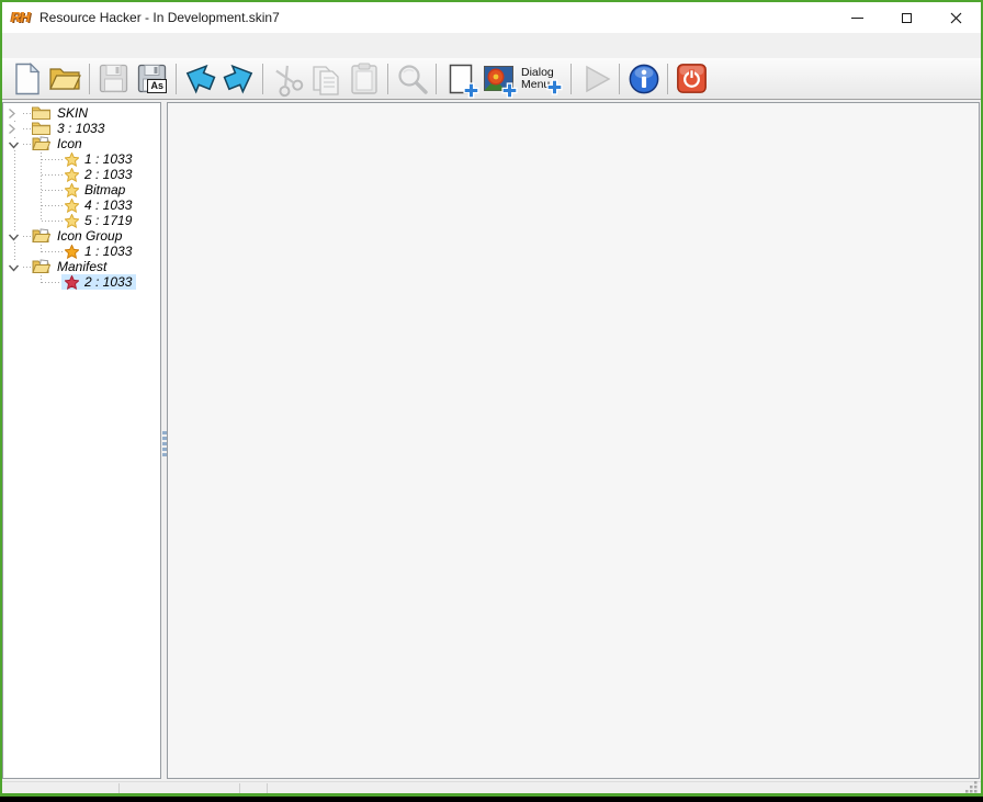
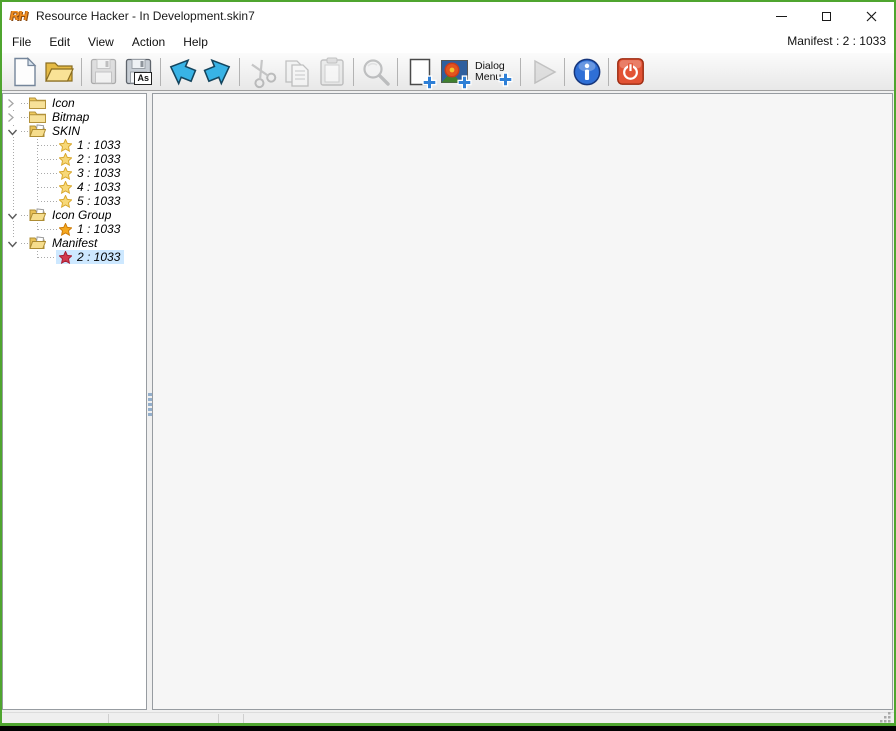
  RH
  Resource Hacker - In Development.skin7
+ File
+ Edit
+ View
+ Action
+ Help
+ Manifest : 2 : 1033
  As
  Dialog
  Menu
- SKIN
+ Icon
- 3 : 1033
+ Bitmap
- Icon
+ SKIN
  1 : 1033
  2 : 1033
- Bitmap
+ 3 : 1033
  4 : 1033
- 5 : 1719
+ 5 : 1033
  Icon Group
  1 : 1033
  Manifest
  2 : 1033
